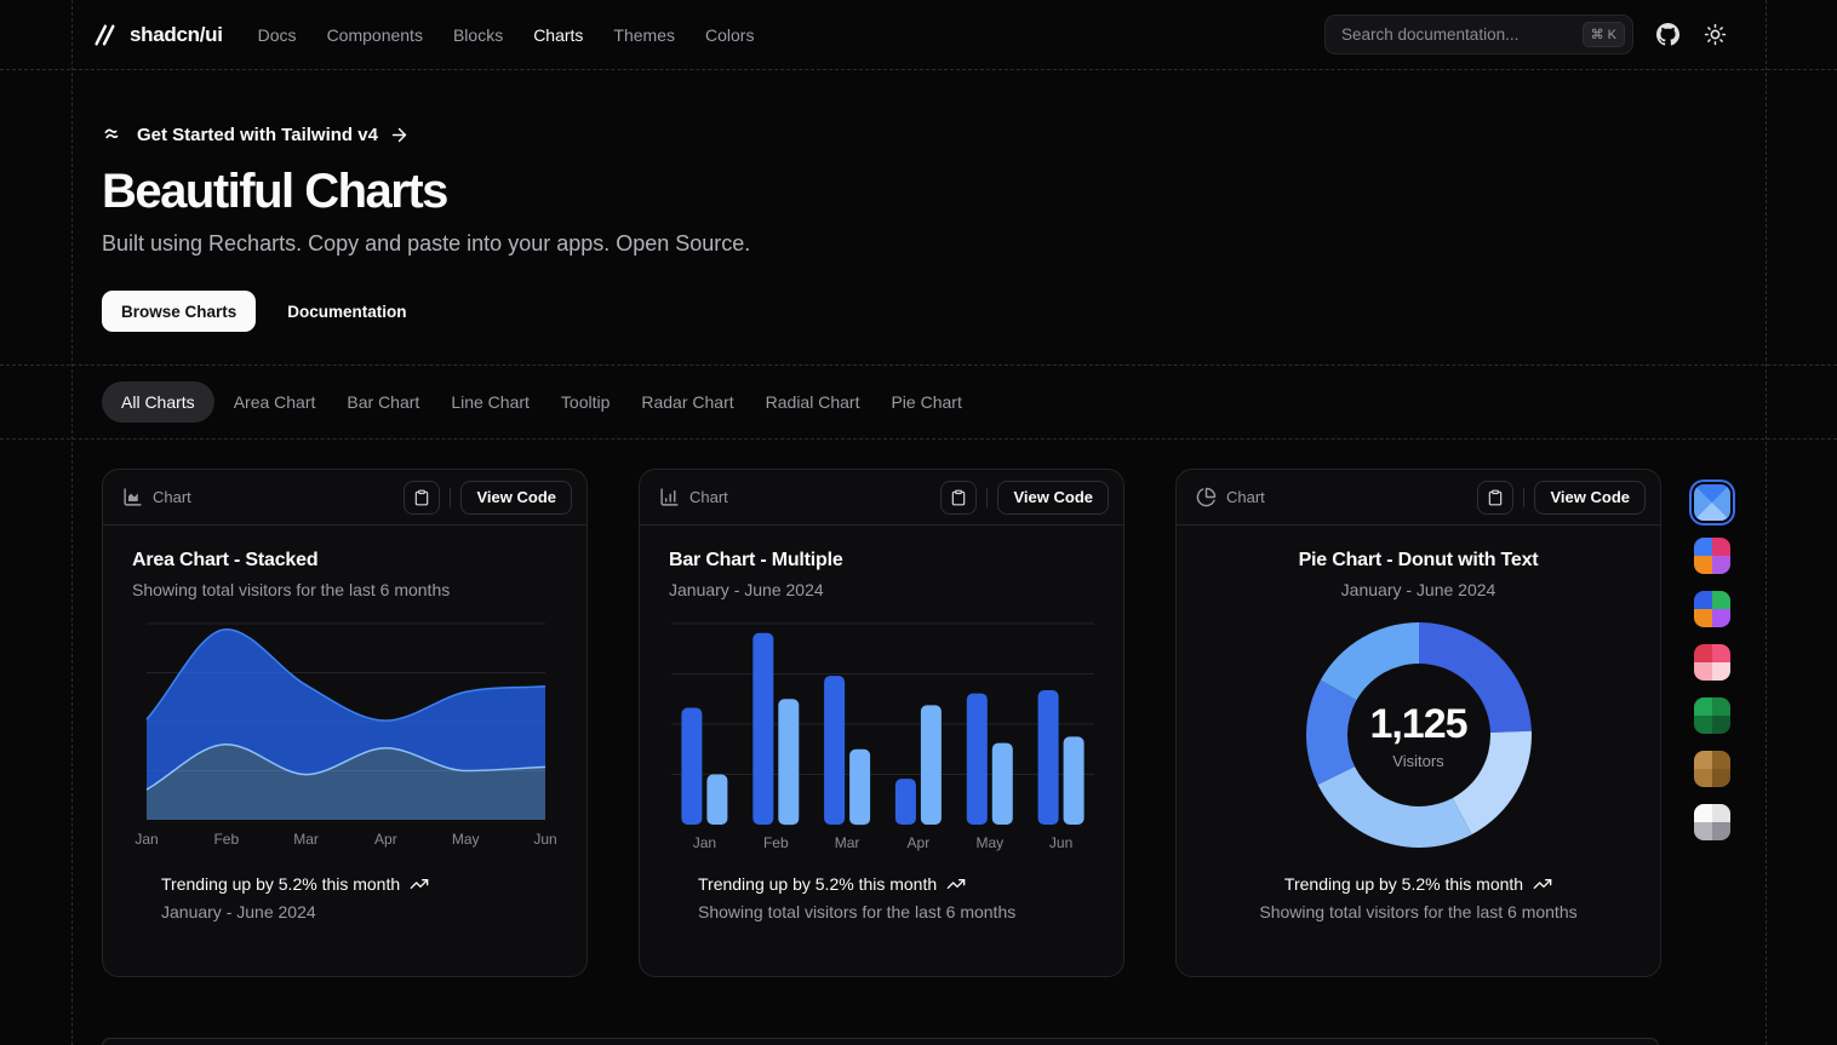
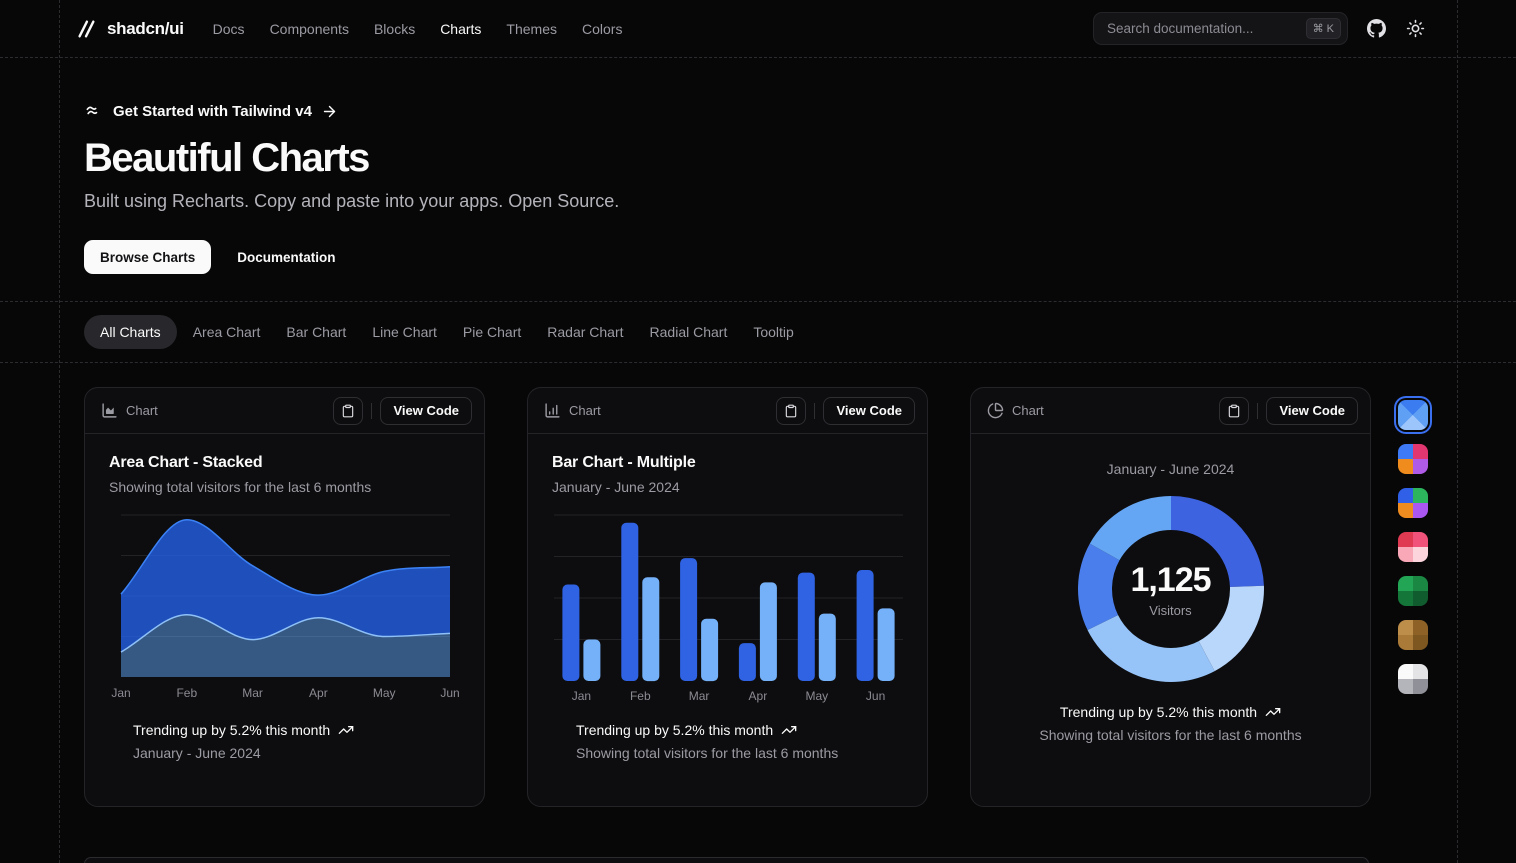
  shadcn/ui
  Docs
  Components
  Blocks
  Charts
  Themes
  Colors
  Search documentation...
  ⌘ K
  Get Started with Tailwind v4
  Beautiful Charts
  Built using Recharts. Copy and paste into your apps. Open Source.
  Browse Charts
  Documentation
  All Charts
  Area Chart
  Bar Chart
  Line Chart
- Tooltip
+ Pie Chart
  Radar Chart
  Radial Chart
- Pie Chart
+ Tooltip
  Chart
  View Code
  Area Chart - Stacked
  Showing total visitors for the last 6 months
  Jan
  Feb
  Mar
  Apr
  May
  Jun
  Trending up by 5.2% this month
  January - June 2024
  Chart
  View Code
  Bar Chart - Multiple
  January - June 2024
  Jan
  Feb
  Mar
  Apr
  May
  Jun
  Trending up by 5.2% this month
  Showing total visitors for the last 6 months
  Chart
  View Code
- Pie Chart - Donut with Text
  January - June 2024
  1,125
  Visitors
  Trending up by 5.2% this month
  Showing total visitors for the last 6 months
